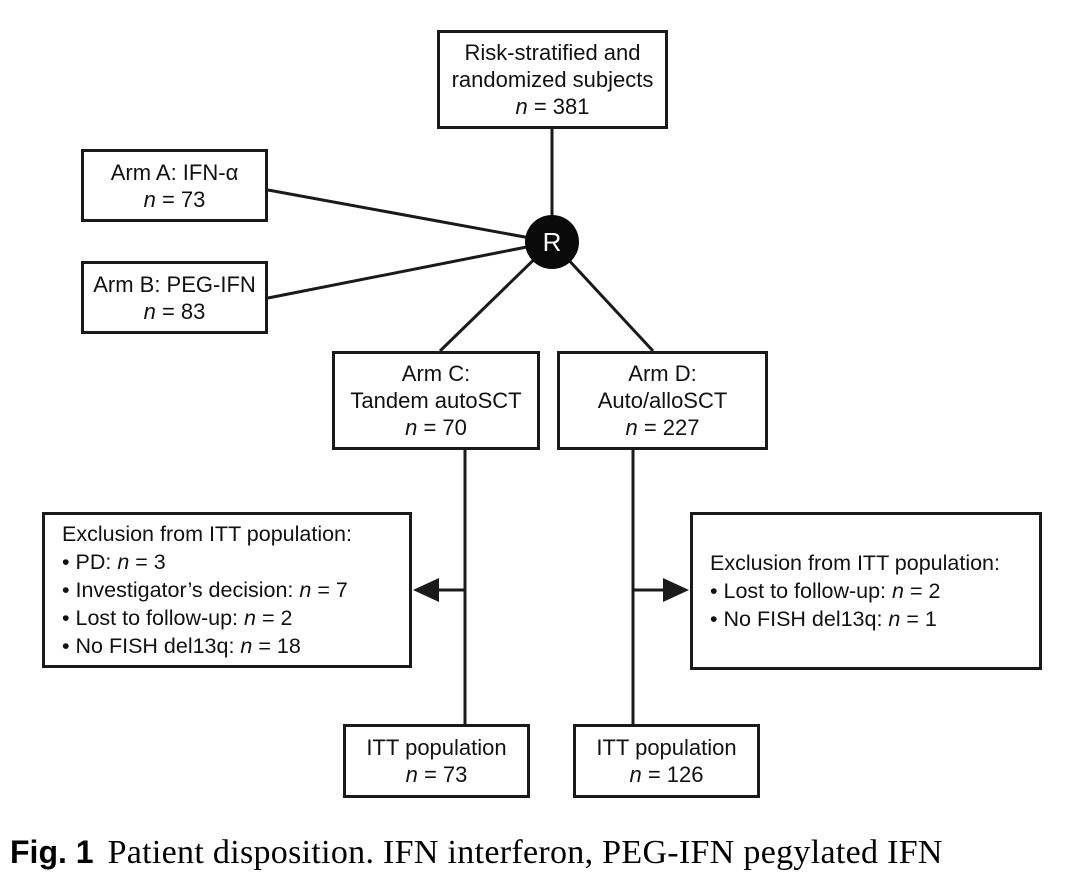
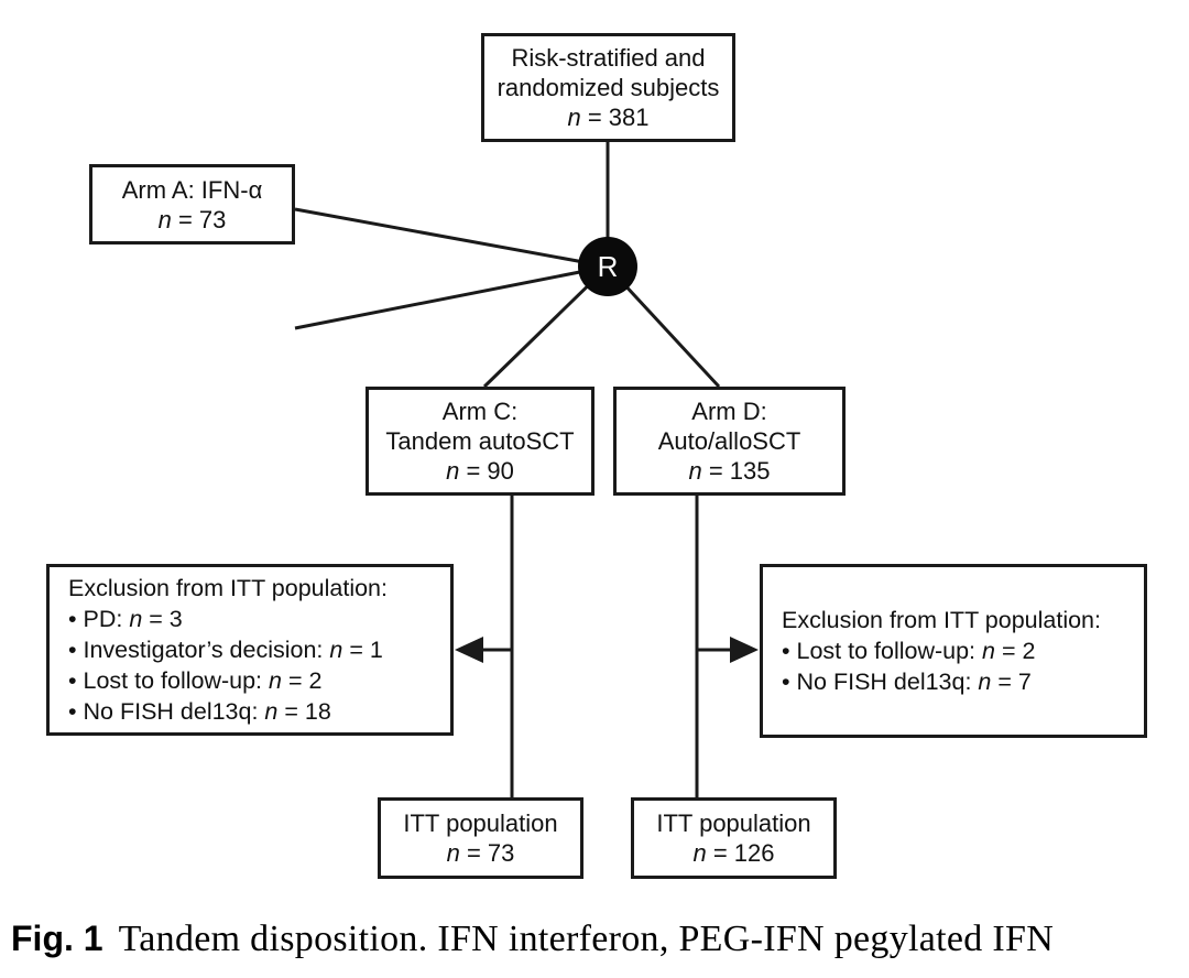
  Risk-stratified and
  randomized subjects
  n = 381
  Arm A: IFN-α
  n = 73
- Arm B: PEG-IFN
- n = 83
  Arm C:
  Tandem autoSCT
- n = 70
+ n = 90
  Arm D:
  Auto/alloSCT
- n = 227
+ n = 135
  Exclusion from ITT population:
  • PD: n = 3
- • Investigator’s decision: n = 7
+ • Investigator’s decision: n = 1
  • Lost to follow-up: n = 2
  • No FISH del13q: n = 18
  Exclusion from ITT population:
  • Lost to follow-up: n = 2
- • No FISH del13q: n = 1
+ • No FISH del13q: n = 7
  ITT population
  n = 73
  ITT population
  n = 126
  R
- Fig. 1 Patient disposition. IFN interferon, PEG-IFN pegylated IFN
+ Fig. 1 Tandem disposition. IFN interferon, PEG-IFN pegylated IFN
